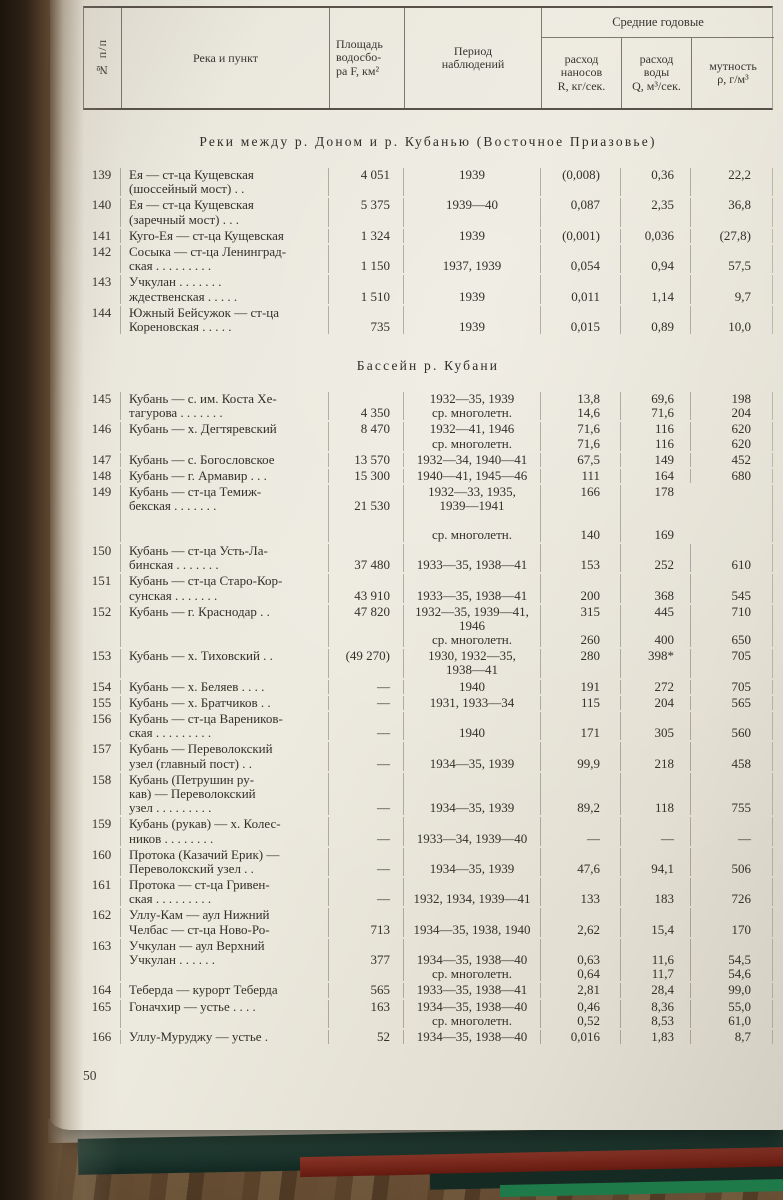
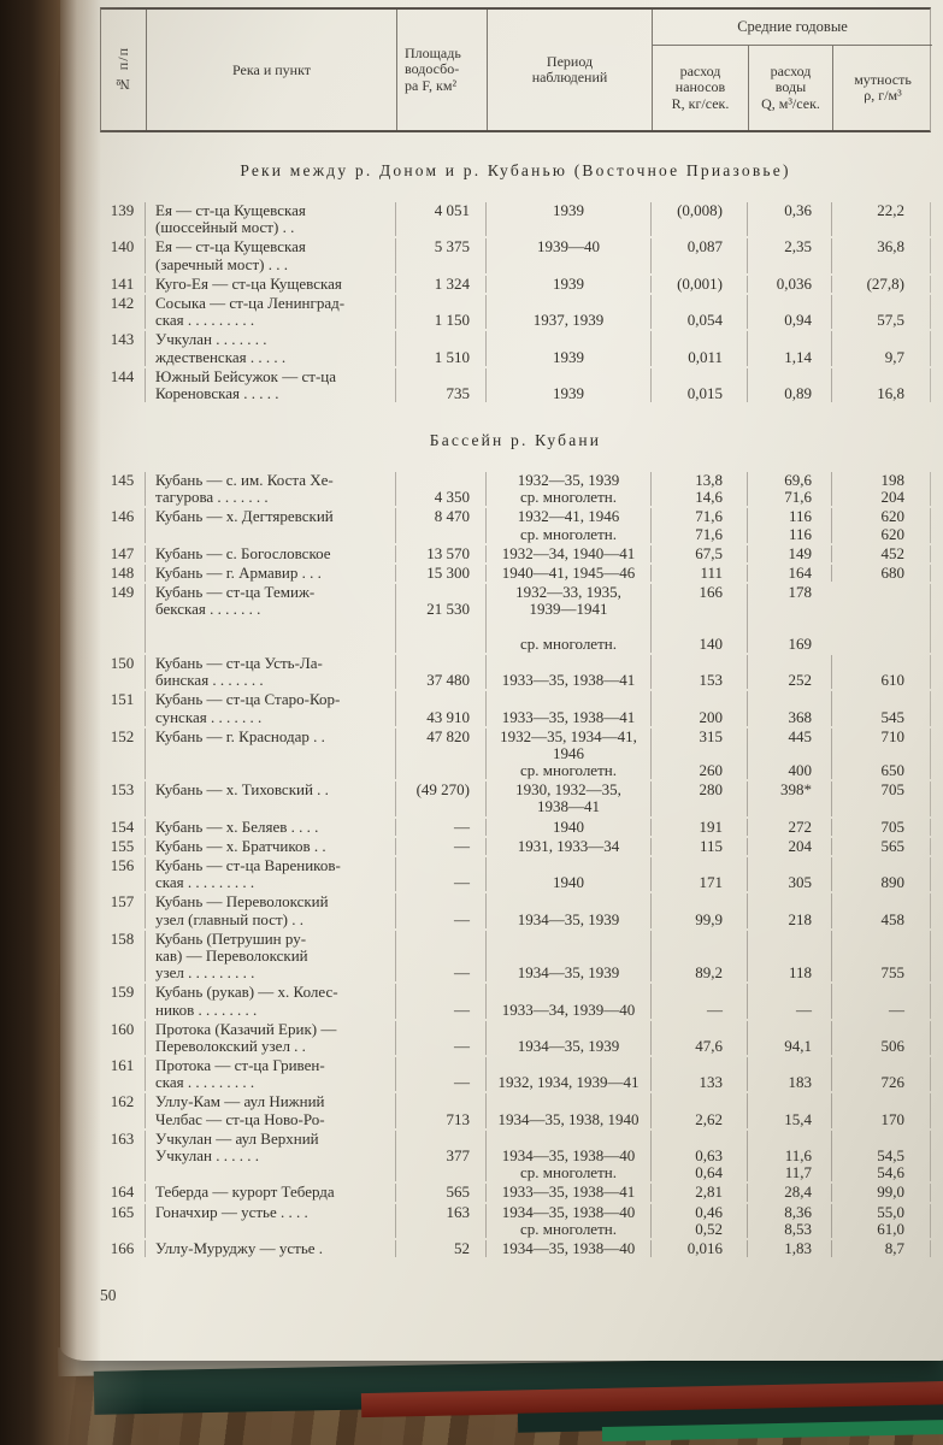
  Река и пункт
  Площадь
  водосбо-
  ра F, км²
  Период
  наблюдений
  Средние годовые
  расход
  наносов
  R, кг/сек.
  расход
  воды
  Q, м³/сек.
  мутность
  ρ, г/м³
  Реки между р. Доном и р. Кубанью (Восточное Приазовье)
  Ея — ст-ца Кущевская
  (шоссейный мост) . .
  4 051
  1939
  (0,008)
  0,36
  22,2
  Ея — ст-ца Кущевская
  (заречный мост) . . .
  5 375
  1939—40
  0,087
  2,35
  36,8
  Куго-Ея — ст-ца Кущевская
  1 324
  1939
  (0,001)
  0,036
  (27,8)
  Сосыка — ст-ца Ленинград-
  ская . . . . . . . . .
  1 150
  1937, 1939
  0,054
  0,94
  57,5
  Учкулан . . . . . . .
  ждественская . . . . .
  1 510
  1939
  0,011
  1,14
  9,7
  Южный Бейсужок — ст-ца
  Кореновская . . . . .
  735
  1939
  0,015
  0,89
- 10,0
+ 16,8
  Бассейн р. Кубани
  Кубань — с. им. Коста Хе-
  тагурова . . . . . . .
  4 350
  1932—35, 1939
  ср. многолетн.
  13,8
  14,6
  69,6
  71,6
  198
  204
  Кубань — х. Дегтяревский
  8 470
  1932—41, 1946
  ср. многолетн.
  71,6
  71,6
  116
  116
  620
  620
  Кубань — с. Богословское
  13 570
  1932—34, 1940—41
  67,5
  149
  452
  Кубань — г. Армавир . . .
  15 300
  1940—41, 1945—46
  111
  164
  680
  Кубань — ст-ца Темиж-
  бекская . . . . . . .
  21 530
  1932—33, 1935,
  1939—1941
  ср. многолетн.
  166
  140
  178
  169
  Кубань — ст-ца Усть-Ла-
  бинская . . . . . . .
  37 480
  1933—35, 1938—41
  153
  252
  610
  Кубань — ст-ца Старо-Кор-
  сунская . . . . . . .
  43 910
  1933—35, 1938—41
  200
  368
  545
  Кубань — г. Краснодар . .
  47 820
- 1932—35, 1939—41,
+ 1932—35, 1934—41,
  1946
  ср. многолетн.
  315
  260
  445
  400
  710
  650
  Кубань — х. Тиховский . .
  (49 270)
  1930, 1932—35,
  1938—41
  280
  398*
  705
  Кубань — х. Беляев . . . .
  —
  1940
  191
  272
  705
  Кубань — х. Братчиков . .
  —
  1931, 1933—34
  115
  204
  565
  Кубань — ст-ца Вареников-
  ская . . . . . . . . .
  —
  1940
  171
  305
- 560
+ 890
  Кубань — Переволокский
  узел (главный пост) . .
  —
  1934—35, 1939
  99,9
  218
  458
  Кубань (Петрушин ру-
  кав) — Переволокский
  узел . . . . . . . . .
  —
  1934—35, 1939
  89,2
  118
  755
  Кубань (рукав) — х. Колес-
  ников . . . . . . . .
  —
  1933—34, 1939—40
  —
  —
  —
  Протока (Казачий Ерик) —
  Переволокский узел . .
  —
  1934—35, 1939
  47,6
  94,1
  506
  Протока — ст-ца Гривен-
  ская . . . . . . . . .
  —
  1932, 1934, 1939—41
  133
  183
  726
  Уллу-Кам — аул Нижний
  Челбас — ст-ца Ново-Ро-
  713
  1934—35, 1938, 1940
  2,62
  15,4
  170
  Учкулан — аул Верхний
  Учкулан . . . . . .
  377
  1934—35, 1938—40
  ср. многолетн.
  0,63
  0,64
  11,6
  11,7
  54,5
  54,6
  Теберда — курорт Теберда
  565
  1933—35, 1938—41
  2,81
  28,4
  99,0
  Гоначхир — устье . . . .
  163
  1934—35, 1938—40
  ср. многолетн.
  0,46
  0,52
  8,36
  8,53
  55,0
  61,0
  Уллу-Муруджу — устье .
  52
  1934—35, 1938—40
  0,016
  1,83
  8,7
